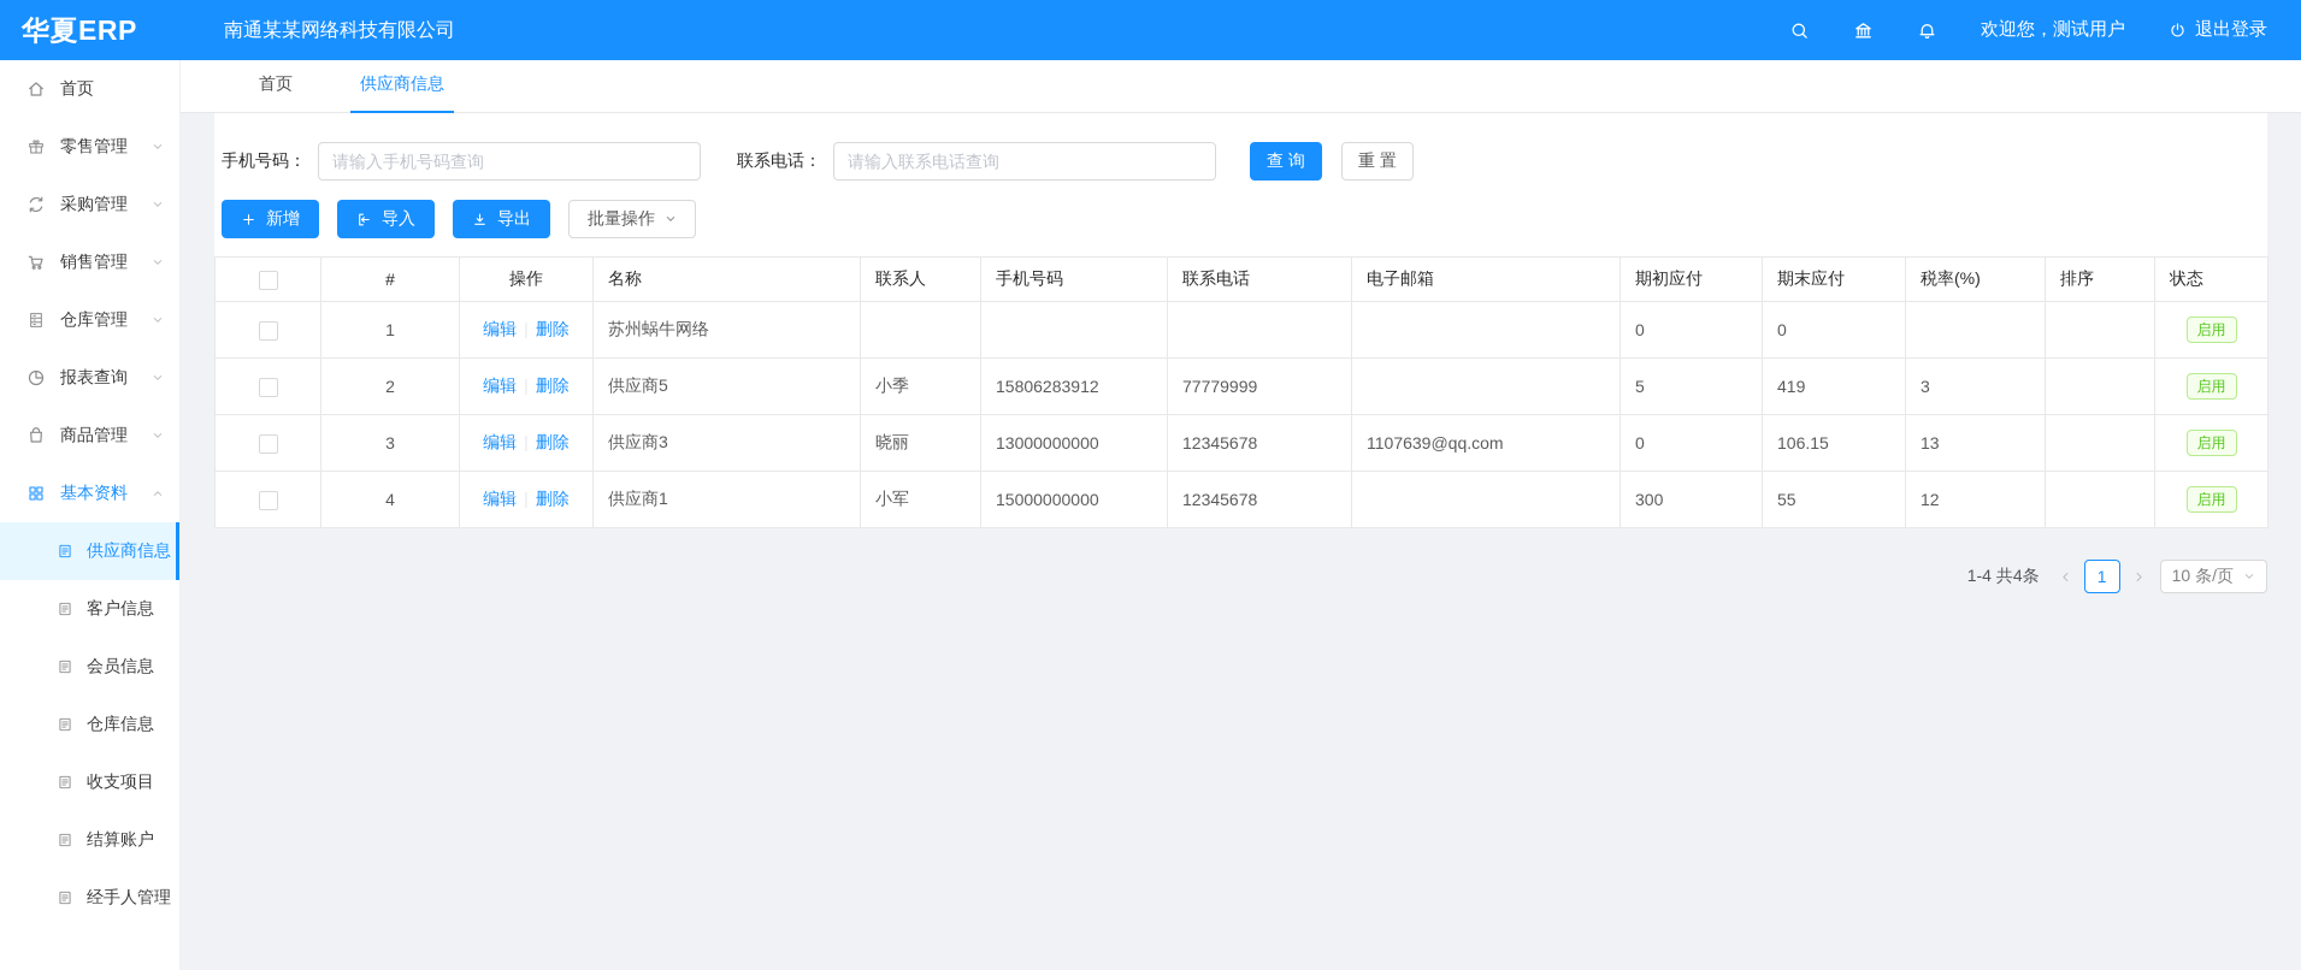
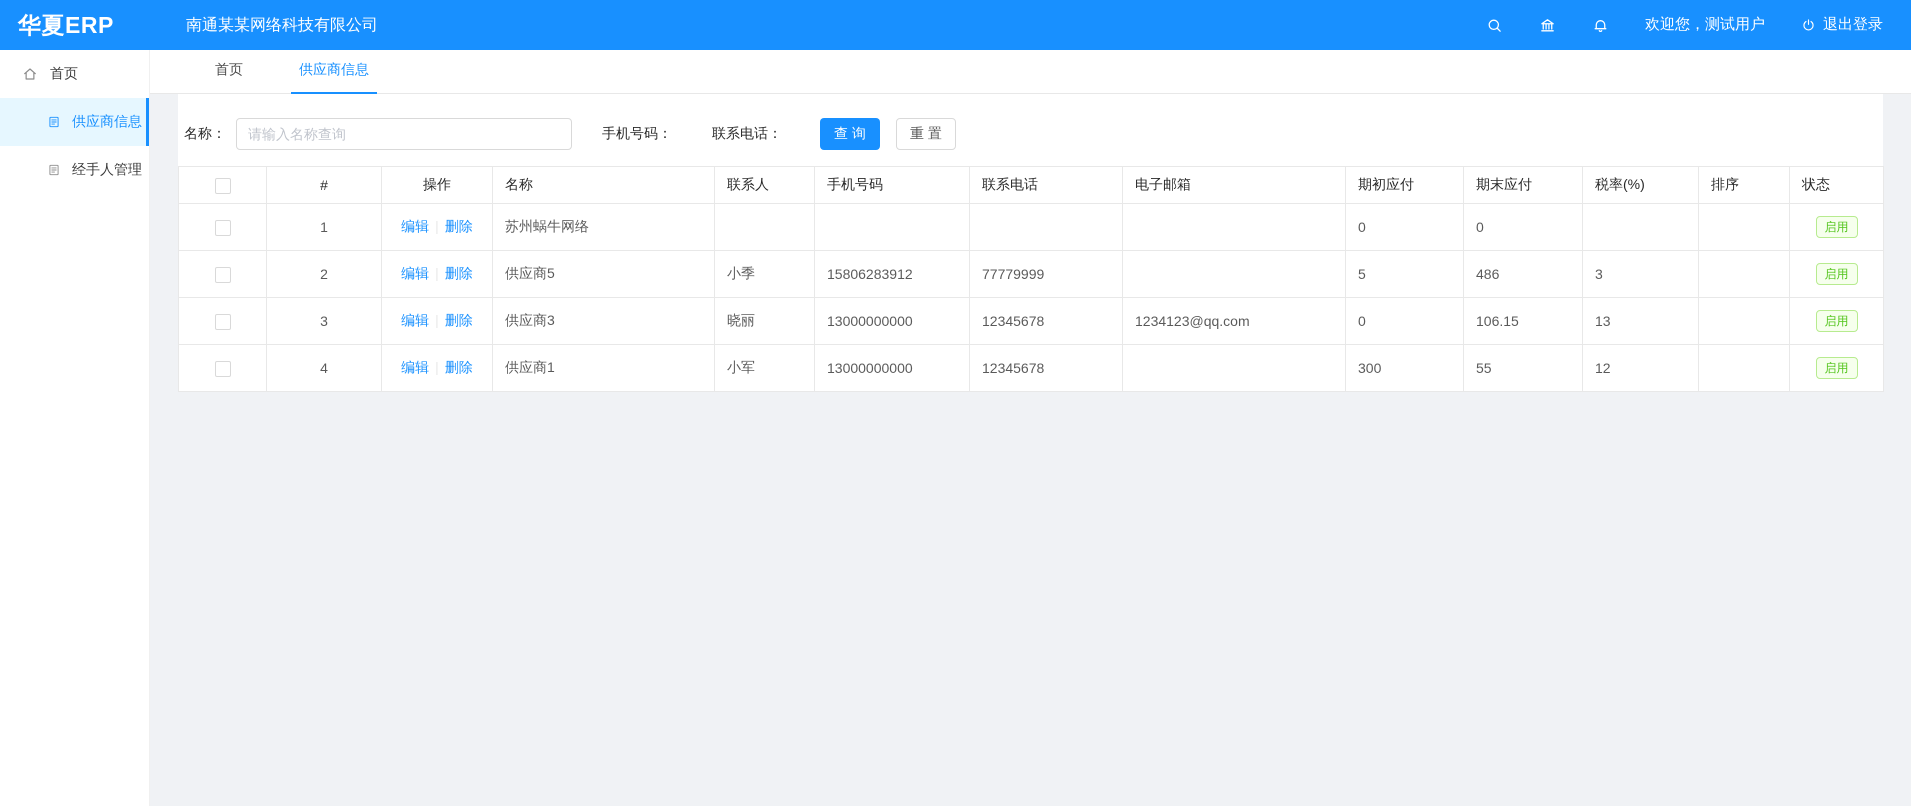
  华夏ERP
  南通某某网络科技有限公司
  欢迎您，测试用户
  退出登录
  首页
- 零售管理
- 采购管理
- 销售管理
- 仓库管理
- 报表查询
- 商品管理
- 基本资料
  供应商信息
- 客户信息
- 会员信息
- 仓库信息
- 收支项目
- 结算账户
  经手人管理
  首页
  供应商信息
+ 名称：
+ 请输入名称查询
  手机号码：
- 请输入手机号码查询
  联系电话：
- 请输入联系电话查询
  查 询
  重 置
- 新增
- 导入
- 导出
- 批量操作
  	#	操作	名称	联系人	手机号码	联系电话	电子邮箱	期初应付	期末应付	税率(%)	排序	状态
  	1	编辑 删除	苏州蜗牛网络					0	0			启用
- 	2	编辑 删除	供应商5	小季	15806283912	77779999		5	419	3		启用
+ 	2	编辑 删除	供应商5	小季	15806283912	77779999		5	486	3		启用
- 	3	编辑 删除	供应商3	晓丽	13000000000	12345678	1107639@qq.com	0	106.15	13		启用
+ 	3	编辑 删除	供应商3	晓丽	13000000000	12345678	1234123@qq.com	0	106.15	13		启用
- 	4	编辑 删除	供应商1	小军	15000000000	12345678		300	55	12		启用
+ 	4	编辑 删除	供应商1	小军	13000000000	12345678		300	55	12		启用
- 1-4 共4条
- 1
- 10 条/页
